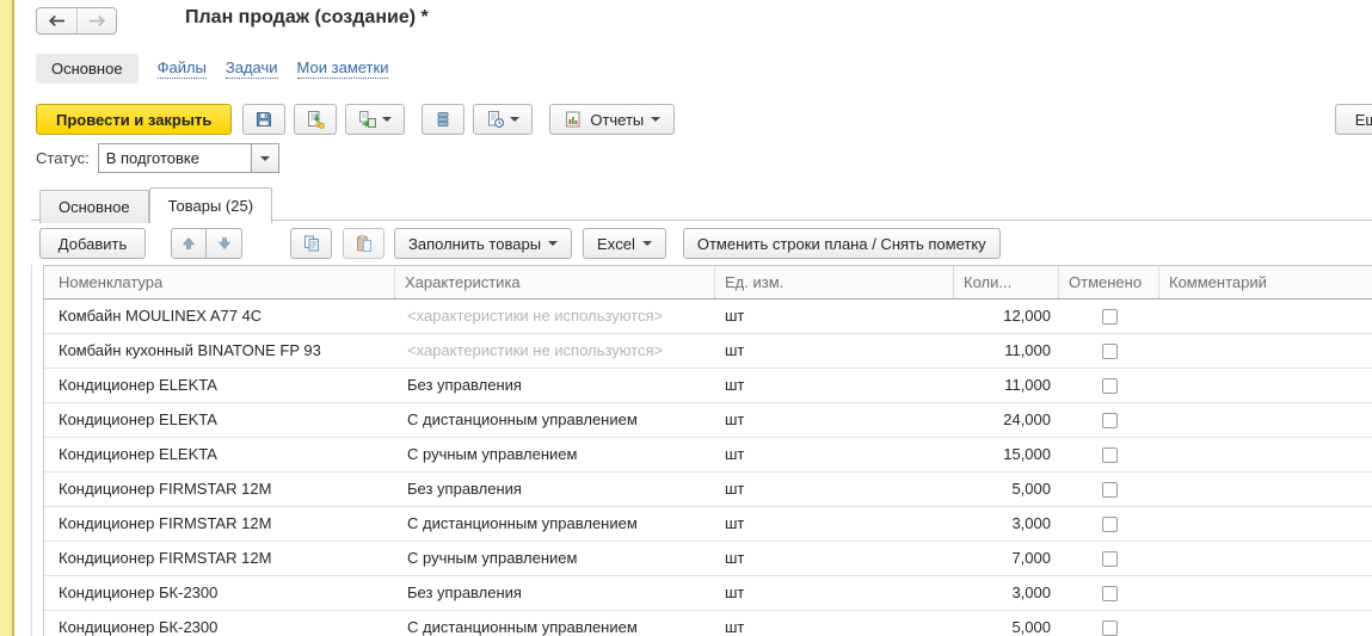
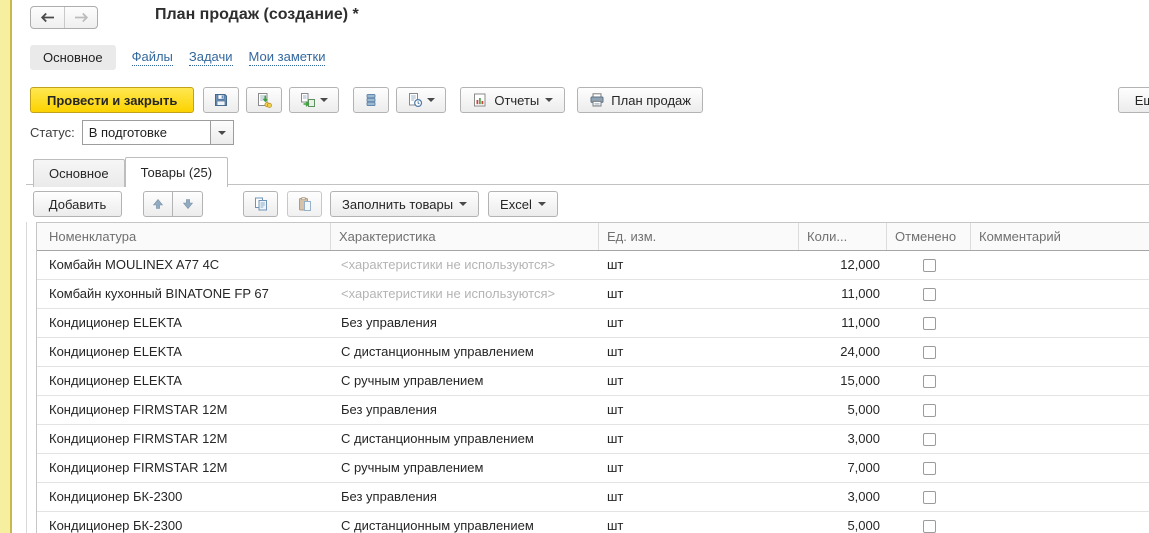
  План продаж (создание) *
  Основное
  Файлы
  Задачи
  Мои заметки
  Провести и закрыть
  Отчеты
+ План продаж
  Статус:
  В подготовке
  Основное
  Товары (25)
  Добавить
  Заполнить товары
  Excel
- Отменить строки плана / Снять пометку
  Номенклатура
  Характеристика
  Ед. изм.
  Коли...
  Отменено
  Комментарий
  Комбайн MOULINEX A77 4C
  <характеристики не используются>
  шт
  12,000
- Комбайн кухонный BINATONE FP 93
+ Комбайн кухонный BINATONE FP 67
  <характеристики не используются>
  шт
  11,000
  Кондиционер ELEKTA
  Без управления
  шт
  11,000
  Кондиционер ELEKTA
  С дистанционным управлением
  шт
  24,000
  Кондиционер ELEKTA
  С ручным управлением
  шт
  15,000
  Кондиционер FIRMSTAR 12M
  Без управления
  шт
  5,000
  Кондиционер FIRMSTAR 12M
  С дистанционным управлением
  шт
  3,000
  Кондиционер FIRMSTAR 12M
  С ручным управлением
  шт
  7,000
  Кондиционер БК-2300
  Без управления
  шт
  3,000
  Кондиционер БК-2300
  С дистанционным управлением
  шт
  5,000
